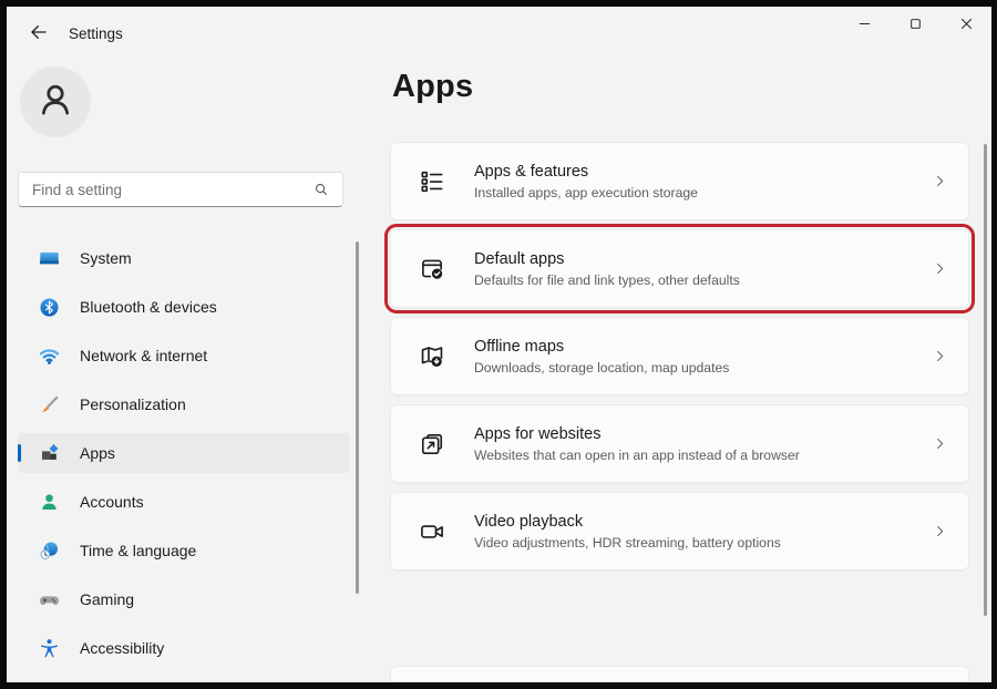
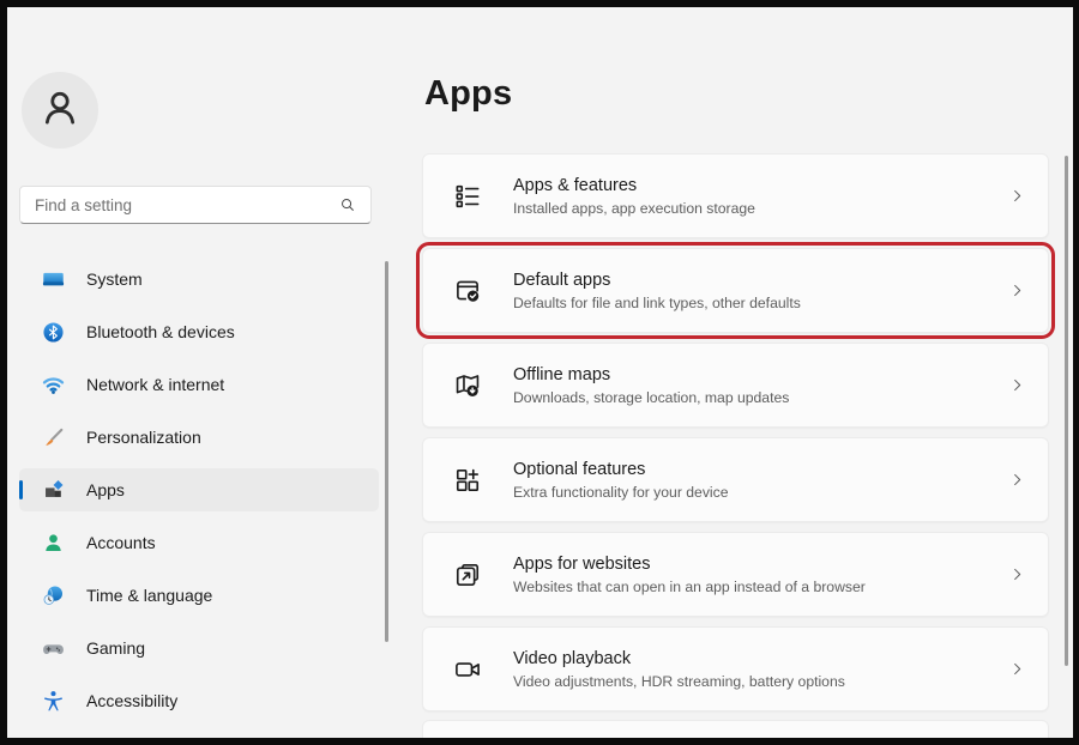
- Settings
  Find a setting
  System
  Bluetooth & devices
  Network & internet
  Personalization
  Apps
  Accounts
  Time & language
  Gaming
  Accessibility
  Apps
  Apps & features
  Installed apps, app execution storage
  Default apps
  Defaults for file and link types, other defaults
  Offline maps
  Downloads, storage location, map updates
+ Optional features
+ Extra functionality for your device
  Apps for websites
  Websites that can open in an app instead of a browser
  Video playback
  Video adjustments, HDR streaming, battery options
